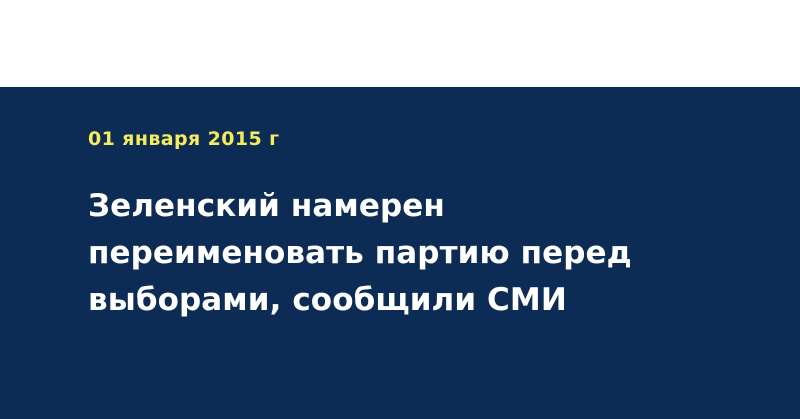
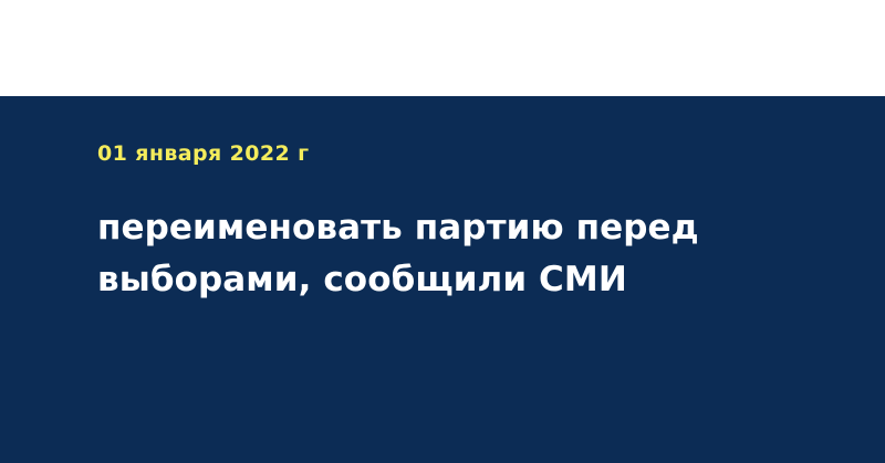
- 01 января 2015 г
+ 01 января 2022 г
- Зеленский намерен
  переименовать партию перед
  выборами, сообщили СМИ
